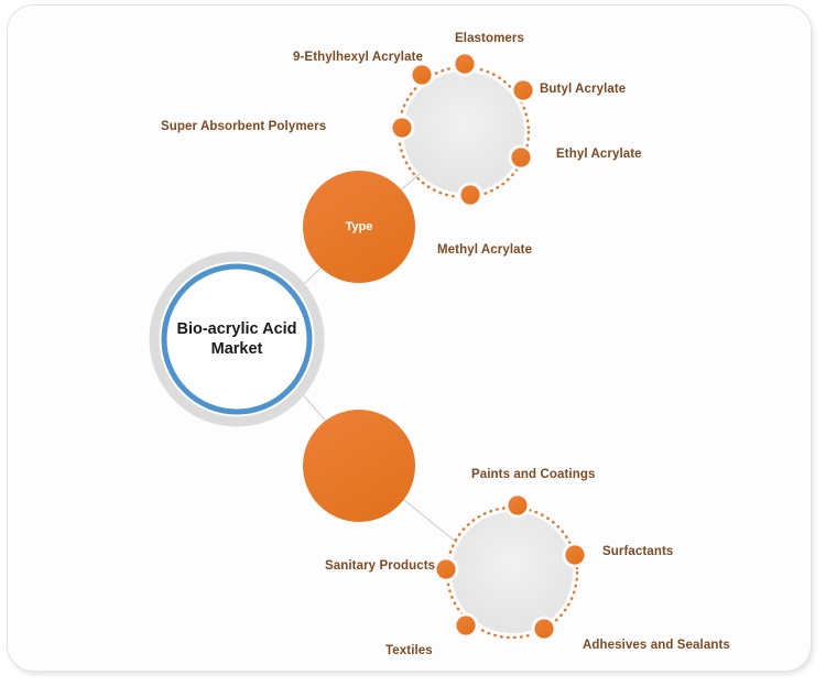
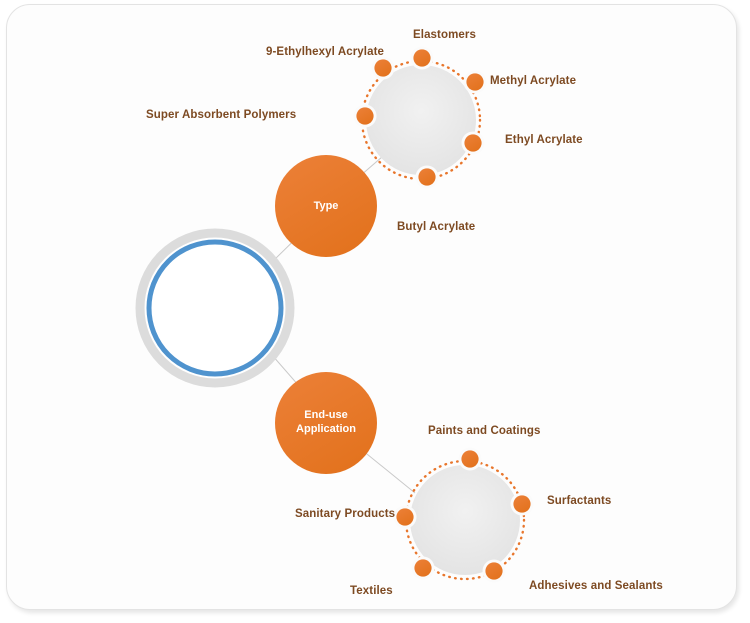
- Bio-acrylic Acid
- Market
  Type
+ End-use
+ Application
  Elastomers
- Butyl Acrylate
+ Methyl Acrylate
  Ethyl Acrylate
- Methyl Acrylate
+ Butyl Acrylate
  Super Absorbent Polymers
  9-Ethylhexyl Acrylate
  Paints and Coatings
  Surfactants
  Adhesives and Sealants
  Textiles
  Sanitary Products
